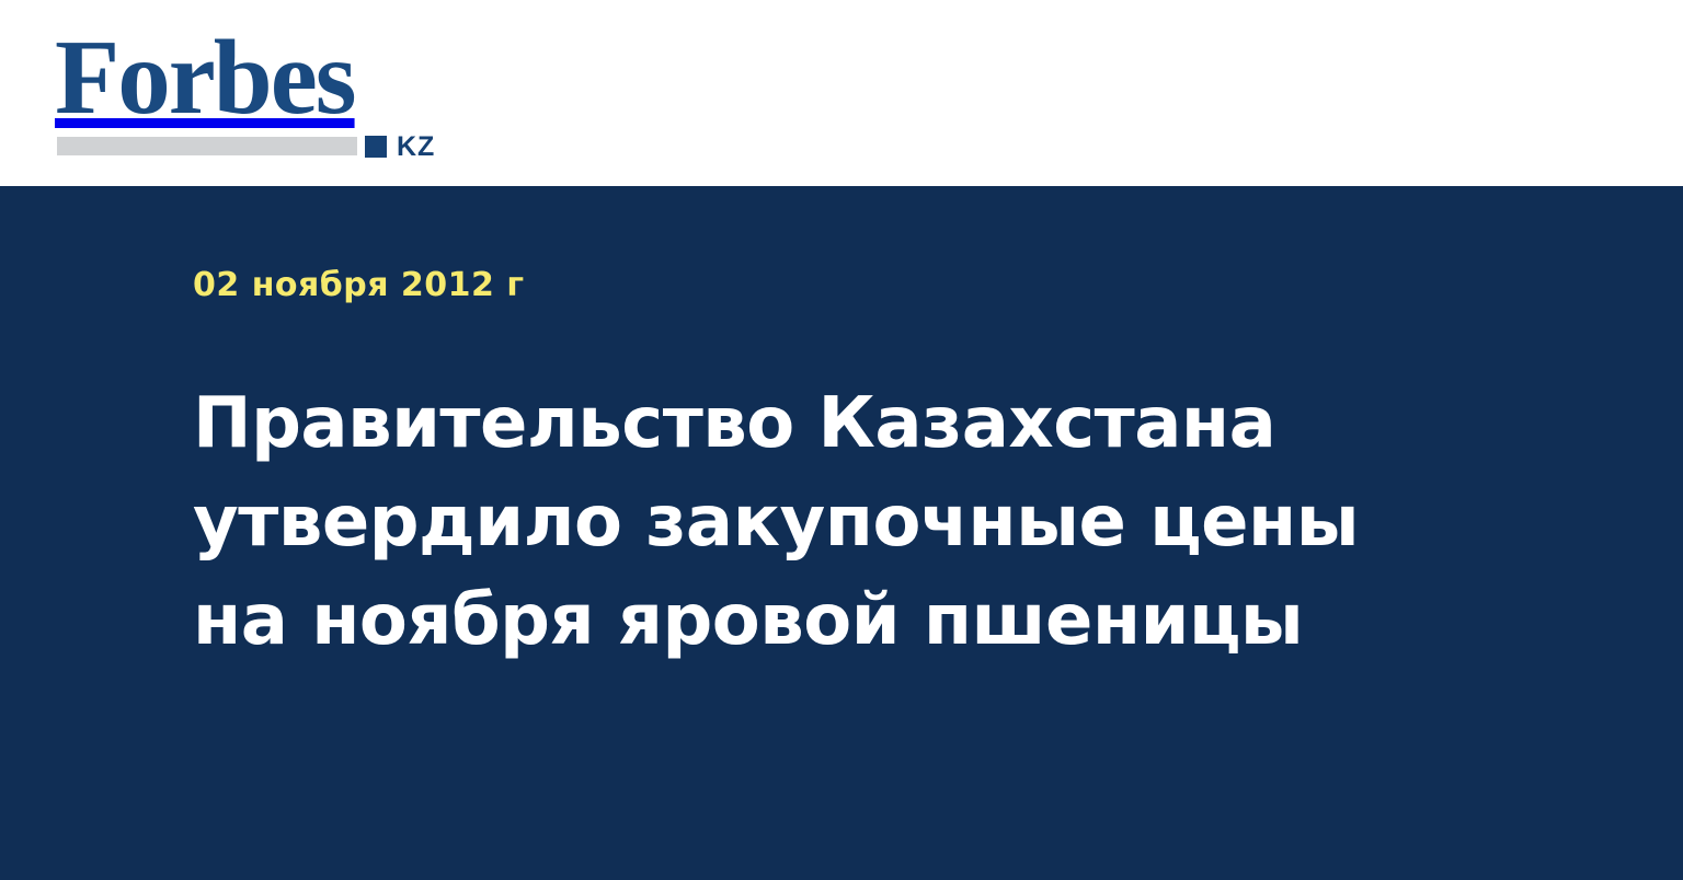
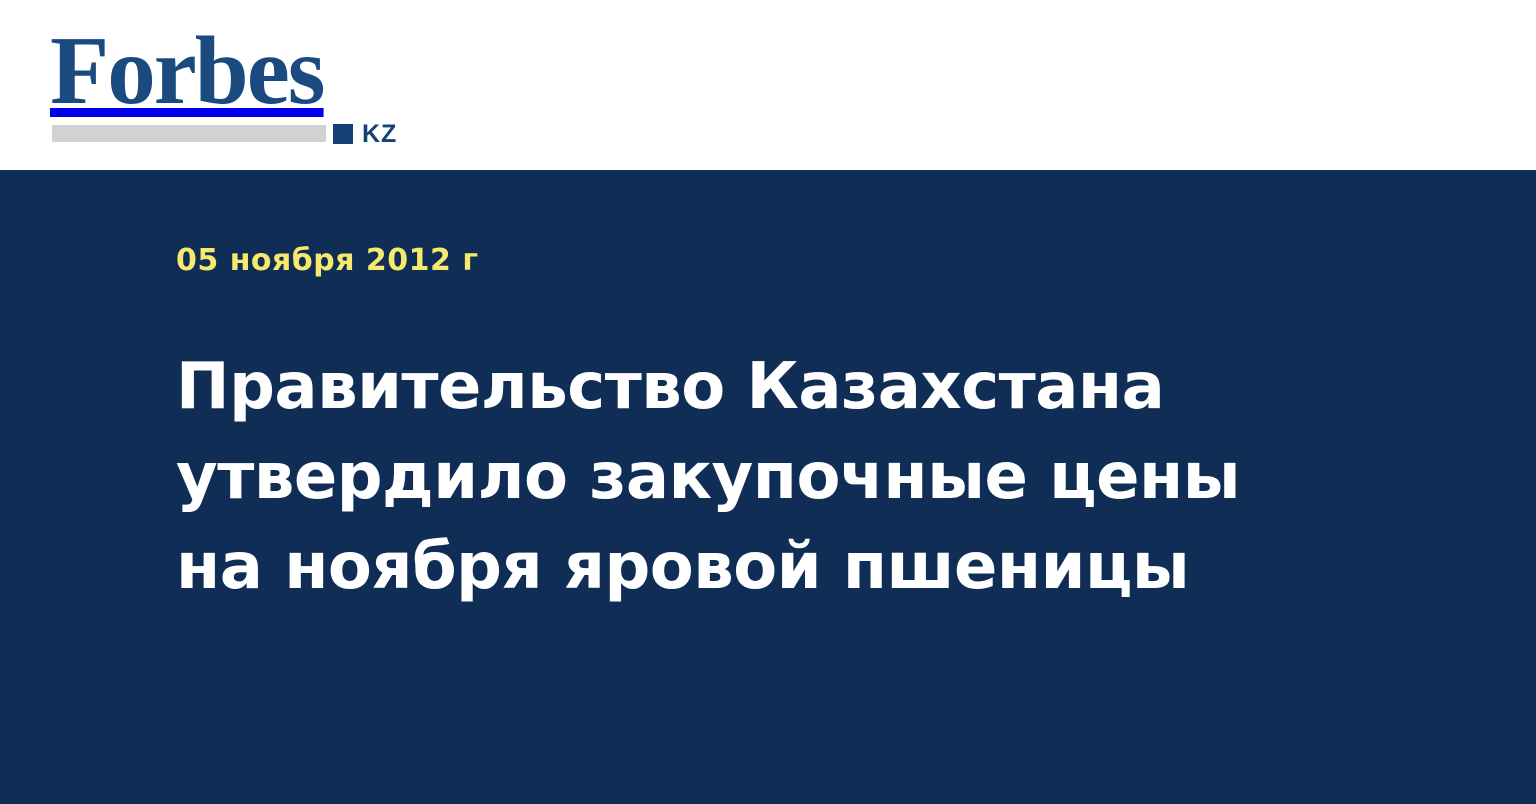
  Forbes
  KZ
- 02 ноября 2012 г
+ 05 ноября 2012 г
  Правительство Казахстана утвердило закупочные цены на ноября яровой пшеницы
